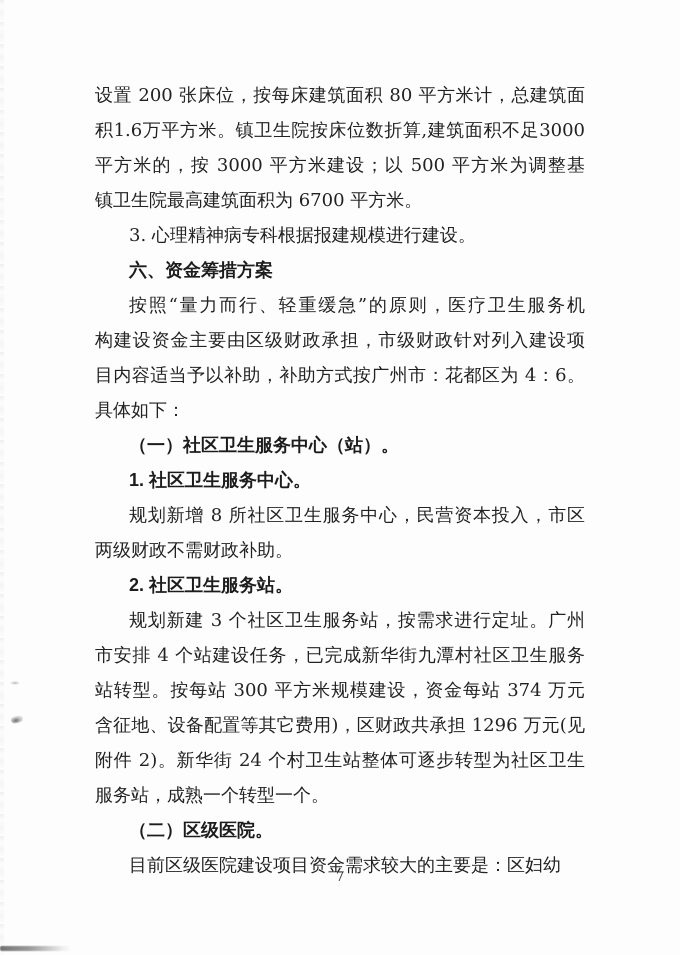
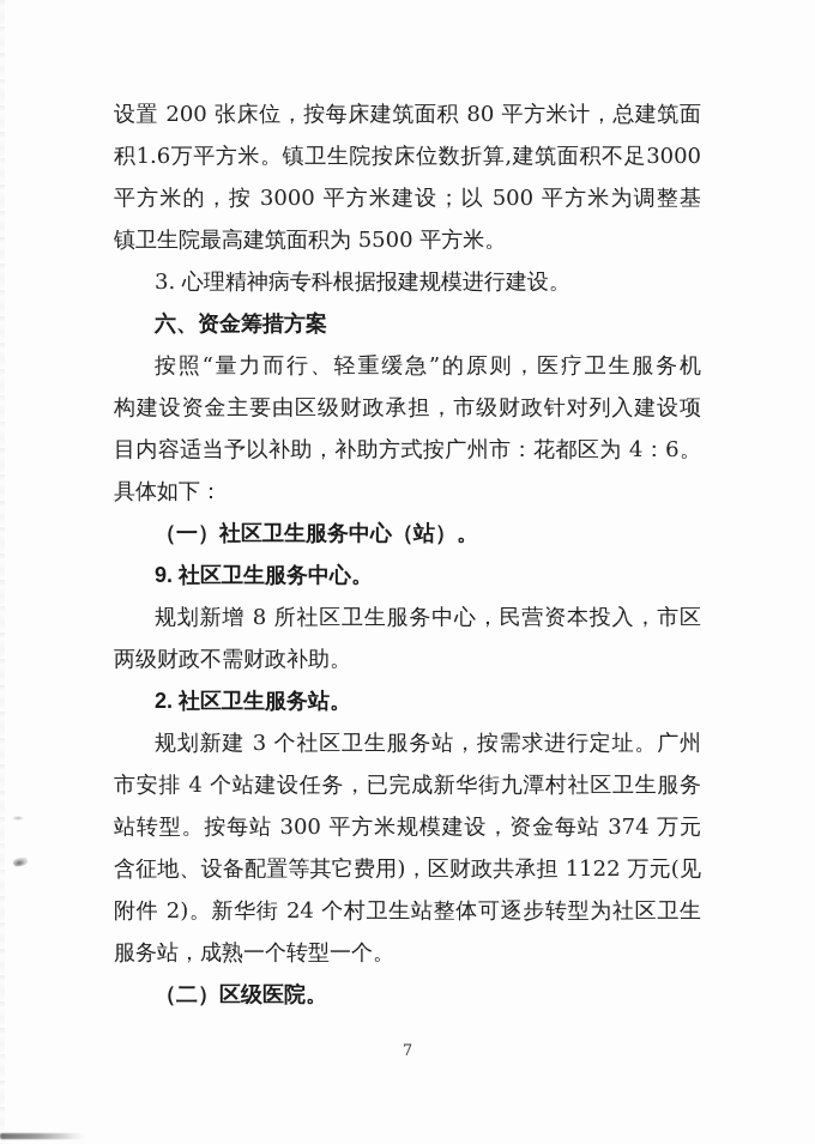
  设置 200 张床位，按每床建筑面积 80 平方米计，总建筑面
  积1.6万平方米。镇卫生院按床位数折算,建筑面积不足3000
  平方米的，按 3000 平方米建设；以 500 平方米为调整基
- 镇卫生院最高建筑面积为 6700 平方米。
+ 镇卫生院最高建筑面积为 5500 平方米。
  3. 心理精神病专科根据报建规模进行建设。
  六、资金筹措方案
  按照“量力而行、轻重缓急”的原则，医疗卫生服务机
  构建设资金主要由区级财政承担，市级财政针对列入建设项
  目内容适当予以补助，补助方式按广州市：花都区为 4：6。
  具体如下：
  （一）社区卫生服务中心（站）。
- 1. 社区卫生服务中心。
+ 9. 社区卫生服务中心。
  规划新增 8 所社区卫生服务中心，民营资本投入，市区
  两级财政不需财政补助。
  2. 社区卫生服务站。
  规划新建 3 个社区卫生服务站，按需求进行定址。广州
  市安排 4 个站建设任务，已完成新华街九潭村社区卫生服务
  站转型。按每站 300 平方米规模建设，资金每站 374 万元
- 含征地、设备配置等其它费用)，区财政共承担 1296 万元(见
+ 含征地、设备配置等其它费用)，区财政共承担 1122 万元(见
  附件 2)。新华街 24 个村卫生站整体可逐步转型为社区卫生
  服务站，成熟一个转型一个。
  （二）区级医院。
- 目前区级医院建设项目资金需求较大的主要是：区妇幼
  7
